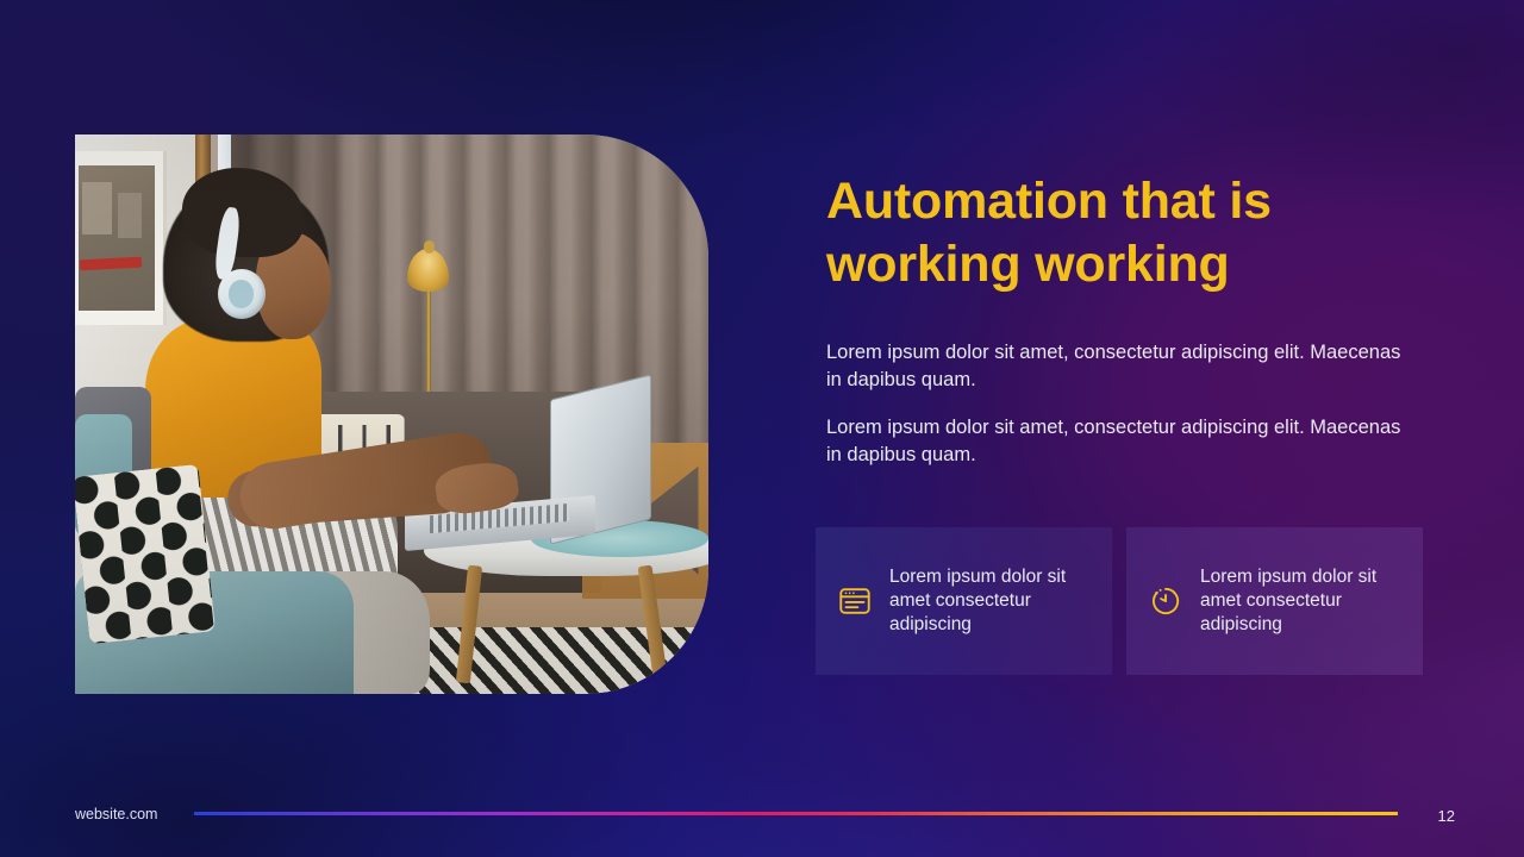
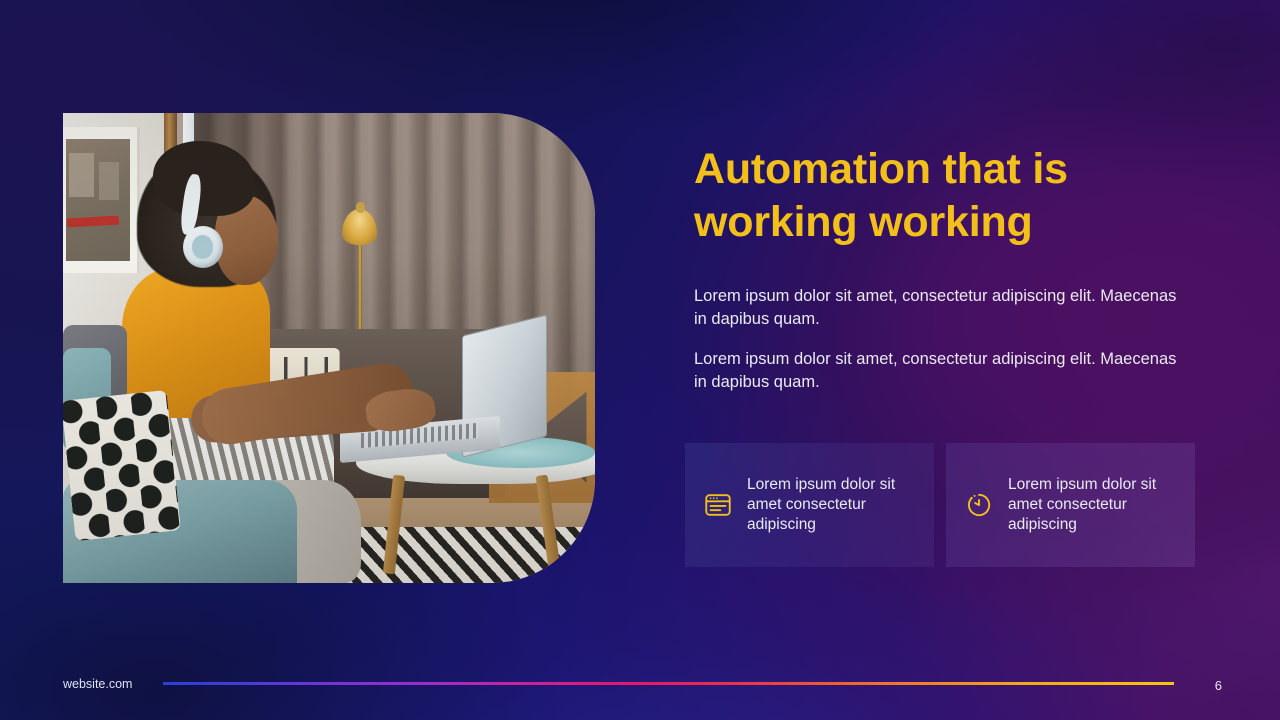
  Automation that is working working
  Lorem ipsum dolor sit amet, consectetur adipiscing elit. Maecenas in dapibus quam.
  Lorem ipsum dolor sit amet, consectetur adipiscing elit. Maecenas in dapibus quam.
  Lorem ipsum dolor sit amet consectetur adipiscing
  Lorem ipsum dolor sit amet consectetur adipiscing
  website.com
- 12
+ 6
